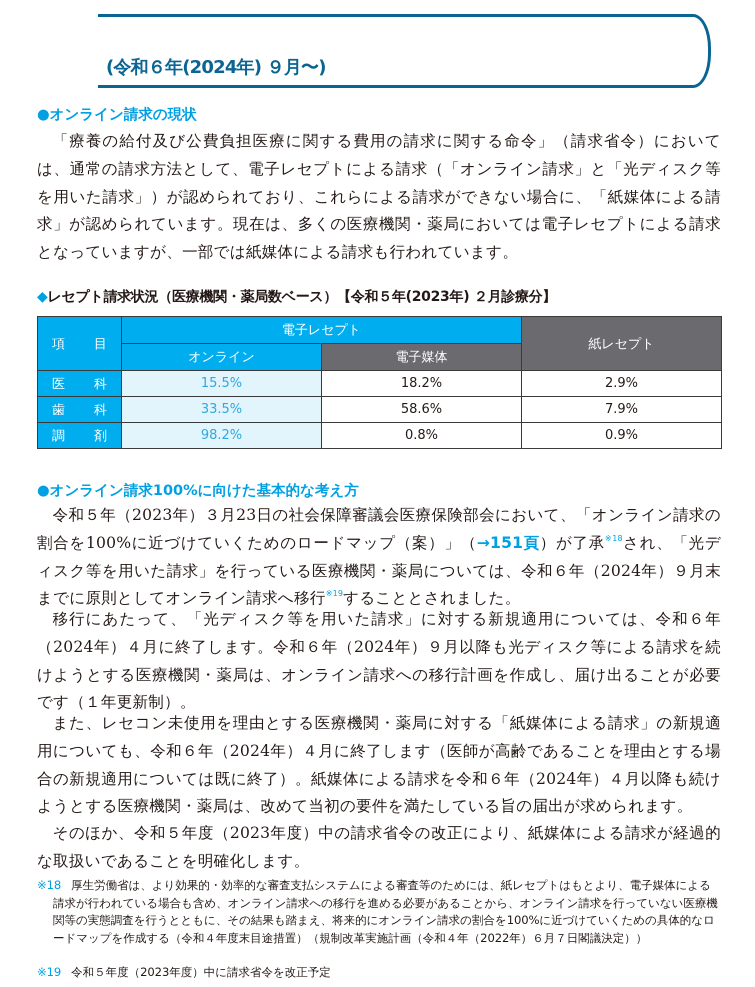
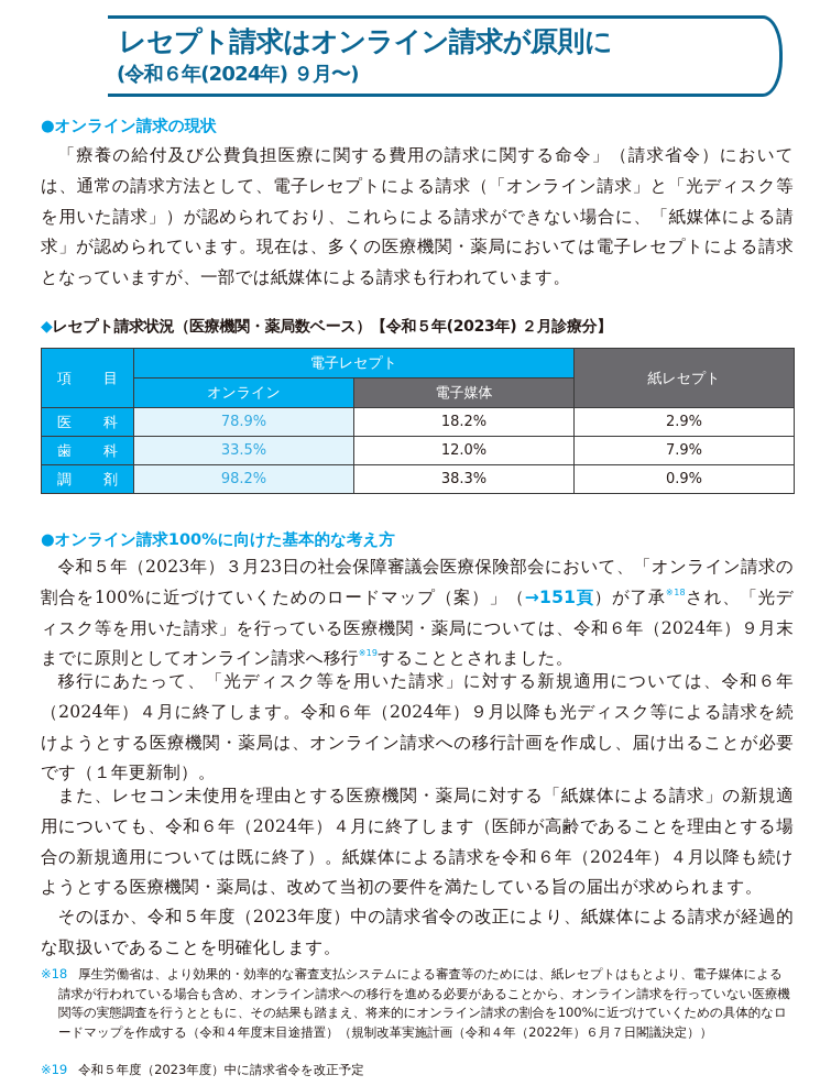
+ レセプト請求はオンライン請求が原則に
  (令和６年(2024年) ９月〜)
  ●オンライン請求の現状
  「療養の給付及び公費負担医療に関する費用の請求に関する命令」（請求省令）においては、通常の請求方法として、電子レセプトによる請求（「オンライン請求」と「光ディスク等を用いた請求」）が認められており、これらによる請求ができない場合に、「紙媒体による請求」が認められています。現在は、多くの医療機関・薬局においては電子レセプトによる請求となっていますが、一部では紙媒体による請求も行われています。
  ◆レセプト請求状況（医療機関・薬局数ベース）【令和５年(2023年) ２月診療分】
  項 目	電子レセプト	紙レセプト
  オンライン	電子媒体
- 医 科	15.5%	18.2%	2.9%
+ 医 科	78.9%	18.2%	2.9%
- 歯 科	33.5%	58.6%	7.9%
+ 歯 科	33.5%	12.0%	7.9%
- 調 剤	98.2%	0.8%	0.9%
+ 調 剤	98.2%	38.3%	0.9%
  ●オンライン請求100%に向けた基本的な考え方
  令和５年（2023年）３月23日の社会保障審議会医療保険部会において、「オンライン請求の割合を100%に近づけていくためのロードマップ（案）」（→151頁）が了承※18され、「光ディスク等を用いた請求」を行っている医療機関・薬局については、令和６年（2024年）９月末までに原則としてオンライン請求へ移行※19することとされました。
  移行にあたって、「光ディスク等を用いた請求」に対する新規適用については、令和６年（2024年）４月に終了します。令和６年（2024年）９月以降も光ディスク等による請求を続けようとする医療機関・薬局は、オンライン請求への移行計画を作成し、届け出ることが必要です（１年更新制）。
  また、レセコン未使用を理由とする医療機関・薬局に対する「紙媒体による請求」の新規適用についても、令和６年（2024年）４月に終了します（医師が高齢であることを理由とする場合の新規適用については既に終了）。紙媒体による請求を令和６年（2024年）４月以降も続けようとする医療機関・薬局は、改めて当初の要件を満たしている旨の届出が求められます。
  そのほか、令和５年度（2023年度）中の請求省令の改正により、紙媒体による請求が経過的な取扱いであることを明確化します。
  ※18 厚生労働省は、より効果的・効率的な審査支払システムによる審査等のためには、紙レセプトはもとより、電子媒体による請求が行われている場合も含め、オンライン請求への移行を進める必要があることから、オンライン請求を行っていない医療機関等の実態調査を行うとともに、その結果も踏まえ、将来的にオンライン請求の割合を100%に近づけていくための具体的なロードマップを作成する（令和４年度末目途措置）（規制改革実施計画（令和４年（2022年）６月７日閣議決定））
  ※19 令和５年度（2023年度）中に請求省令を改正予定
